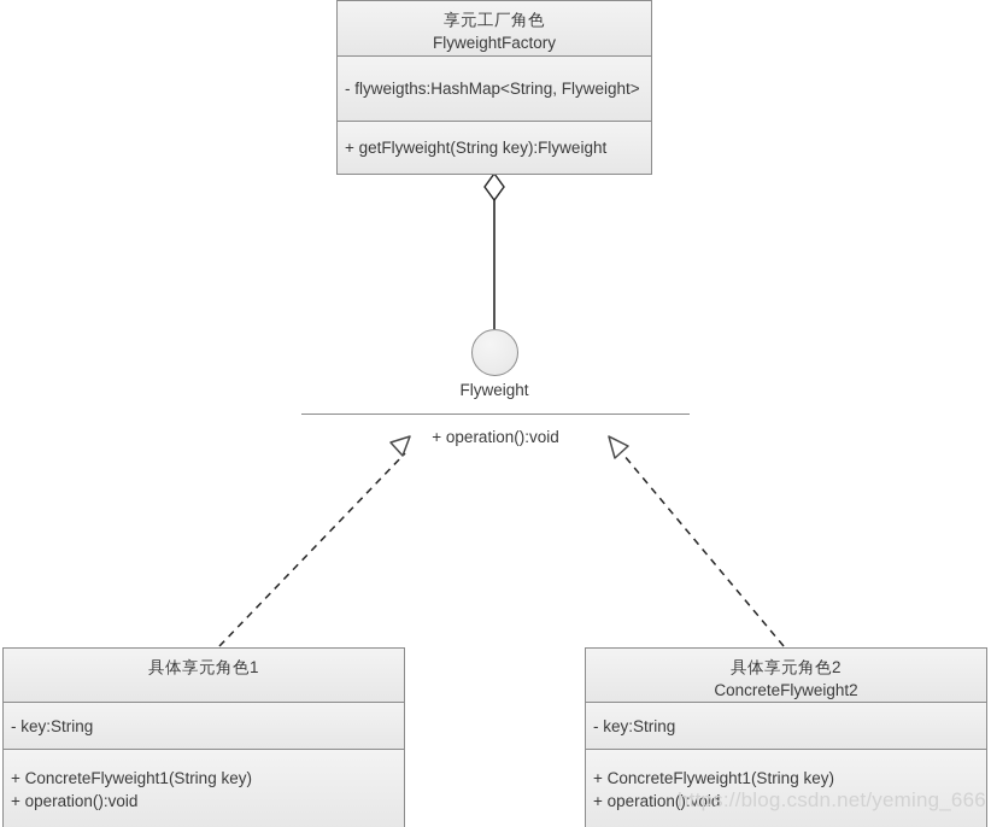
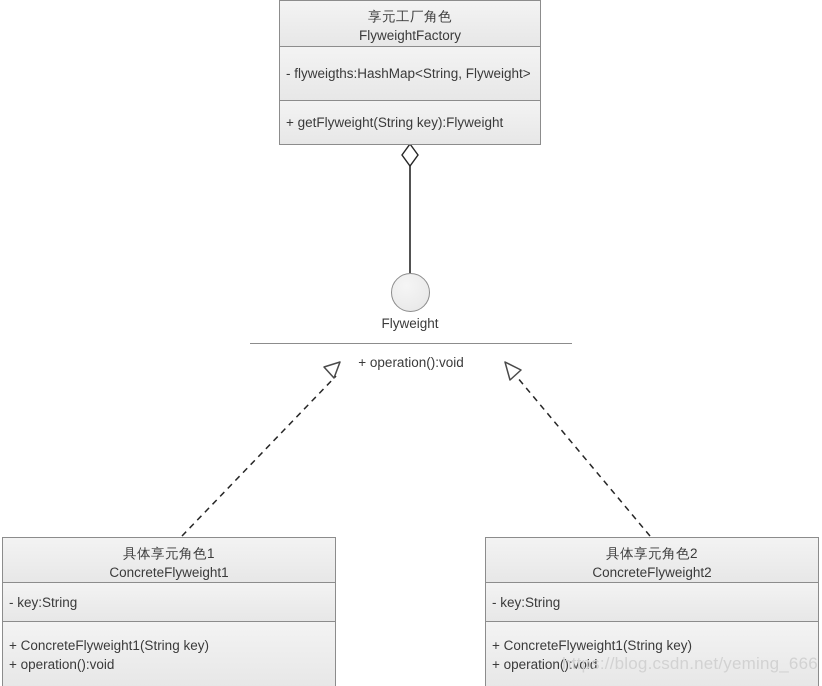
  享元工厂角色
  FlyweightFactory
  - flyweigths:HashMap<String, Flyweight>
  + getFlyweight(String key):Flyweight
  Flyweight
  + operation():void
  具体享元角色1
+ ConcreteFlyweight1
  - key:String
  + ConcreteFlyweight1(String key)
  + operation():void
  具体享元角色2
  ConcreteFlyweight2
  - key:String
  + ConcreteFlyweight1(String key)
  + operation():void
  https://blog.csdn.net/yeming_666
